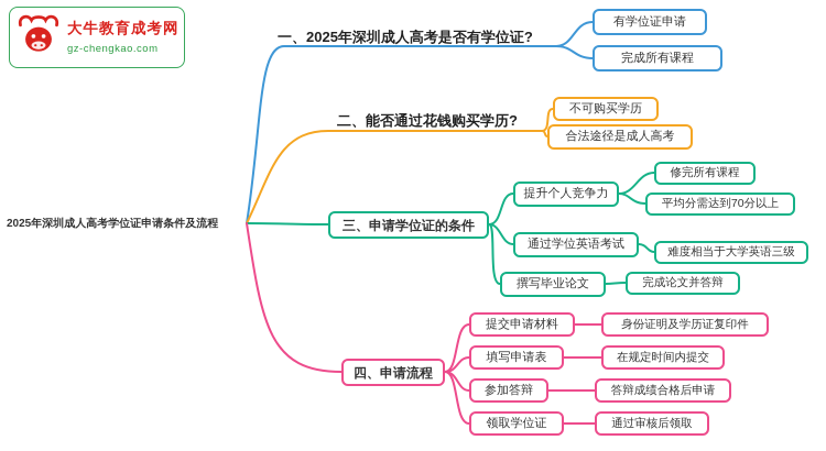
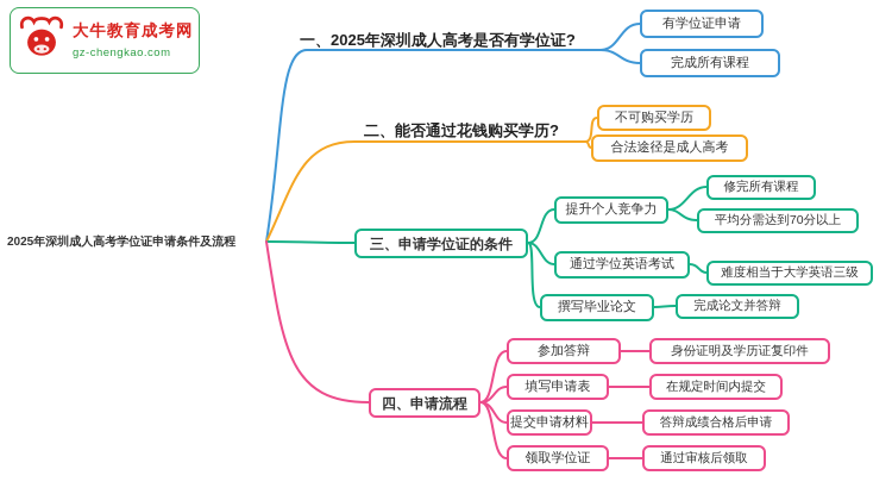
  大牛教育成考网
  gz-chengkao.com
  2025年深圳成人高考学位证申请条件及流程
  一、2025年深圳成人高考是否有学位证?
  有学位证申请
  完成所有课程
  二、能否通过花钱购买学历?
  不可购买学历
  合法途径是成人高考
  三、申请学位证的条件
  提升个人竞争力
  修完所有课程
  平均分需达到70分以上
  通过学位英语考试
  难度相当于大学英语三级
  撰写毕业论文
  完成论文并答辩
  四、申请流程
- 提交申请材料
+ 参加答辩
  身份证明及学历证复印件
  填写申请表
  在规定时间内提交
- 参加答辩
+ 提交申请材料
  答辩成绩合格后申请
  领取学位证
  通过审核后领取
